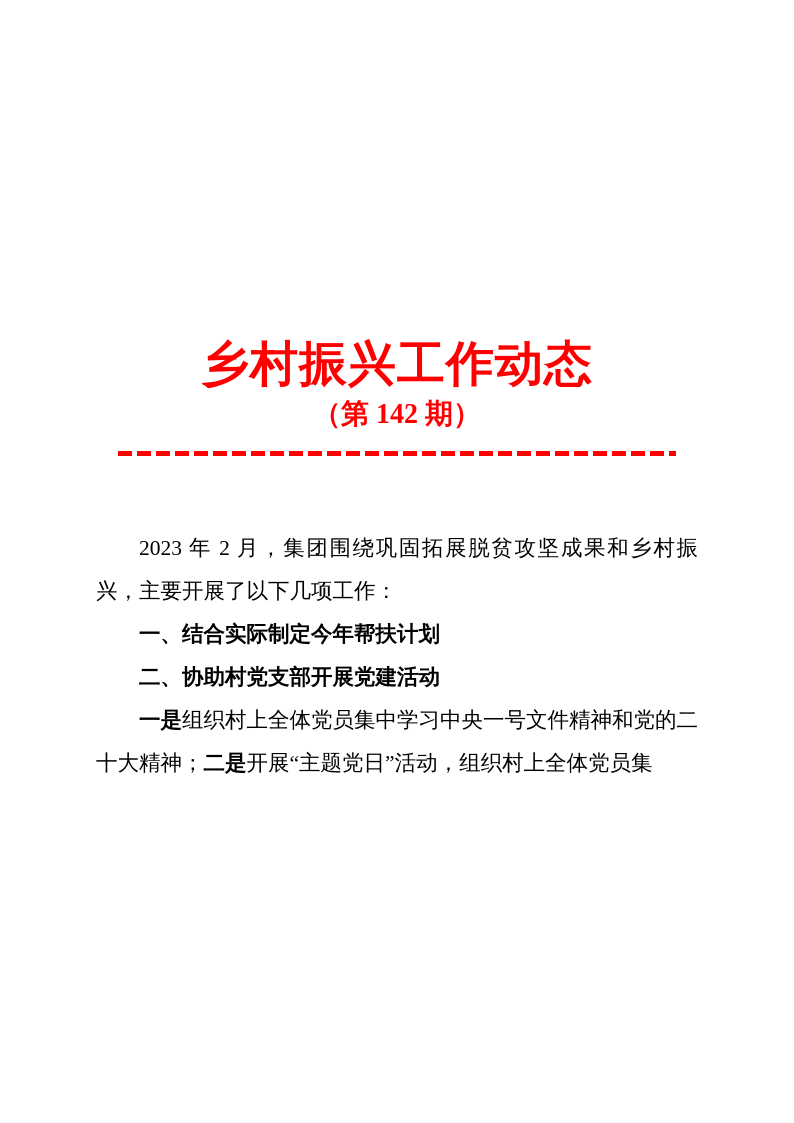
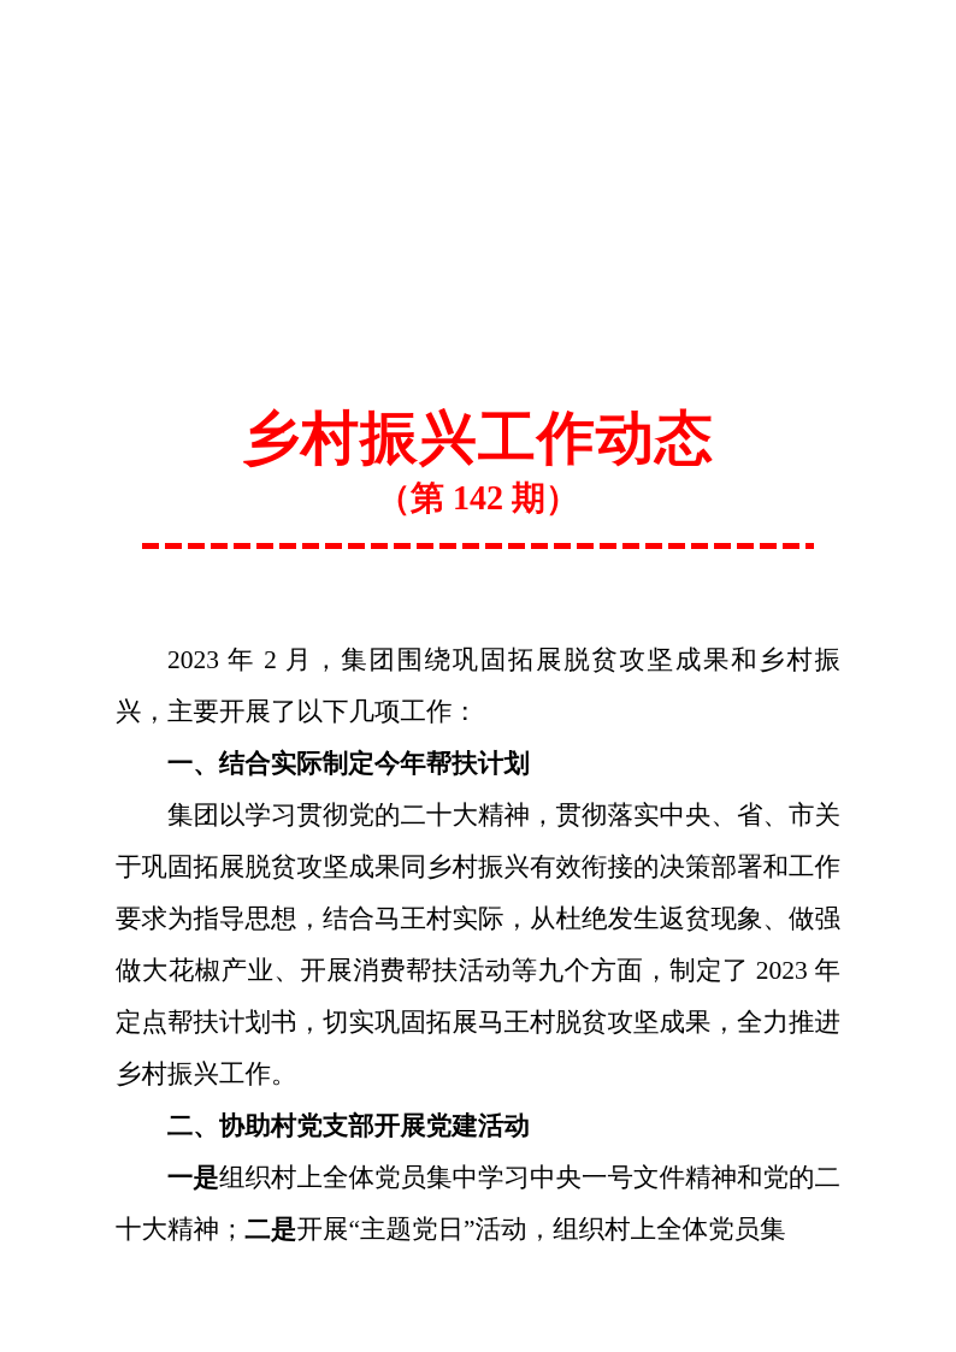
  乡村振兴工作动态
  （第 142 期）
  2023 年 2 月，集团围绕巩固拓展脱贫攻坚成果和乡村振兴，主要开展了以下几项工作：
  一、结合实际制定今年帮扶计划
+ 集团以学习贯彻党的二十大精神，贯彻落实中央、省、市关于巩固拓展脱贫攻坚成果同乡村振兴有效衔接的决策部署和工作要求为指导思想，结合马王村实际，从杜绝发生返贫现象、做强做大花椒产业、开展消费帮扶活动等九个方面，制定了 2023 年定点帮扶计划书，切实巩固拓展马王村脱贫攻坚成果，全力推进乡村振兴工作。
  二、协助村党支部开展党建活动
  一是组织村上全体党员集中学习中央一号文件精神和党的二十大精神；二是开展“主题党日”活动，组织村上全体党员集
